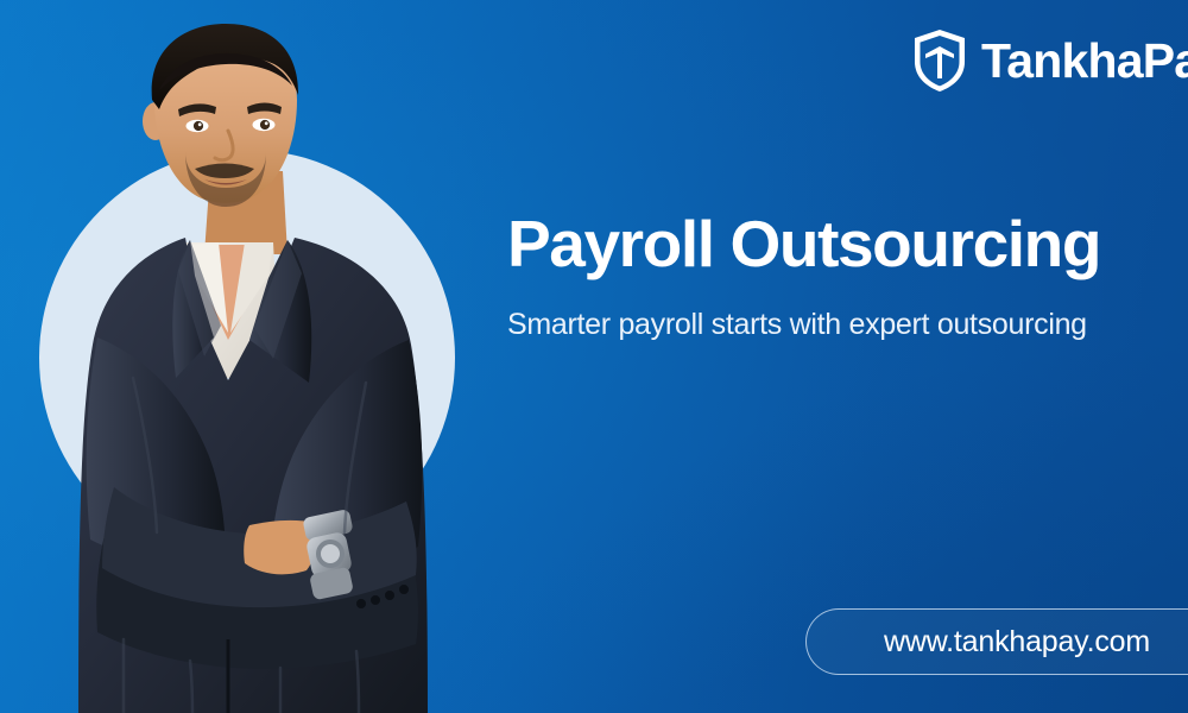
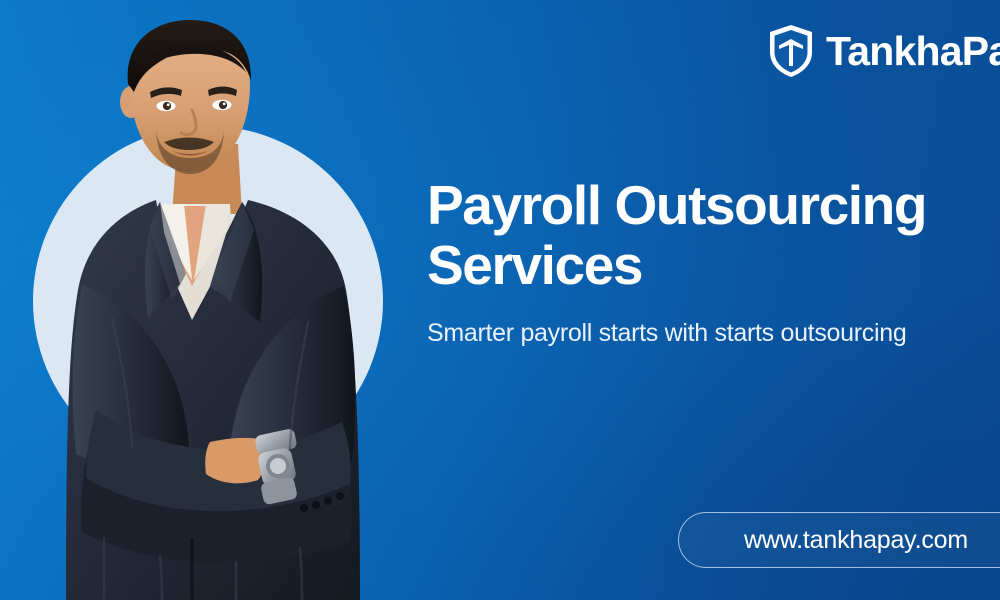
  TankhaPa
  Payroll Outsourcing
+ Services
- Smarter payroll starts with expert outsourcing
+ Smarter payroll starts with starts outsourcing
  www.tankhapay.com
